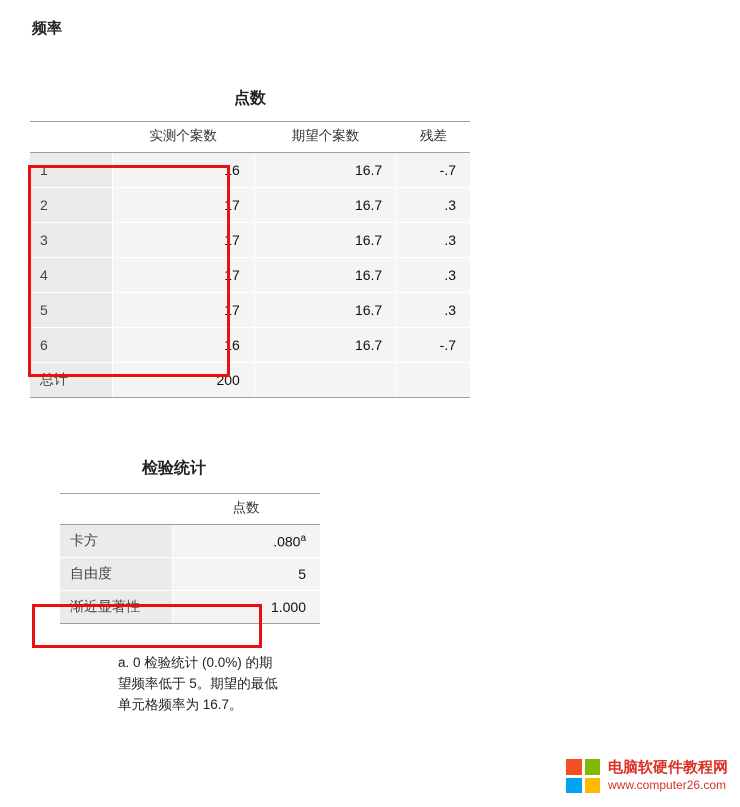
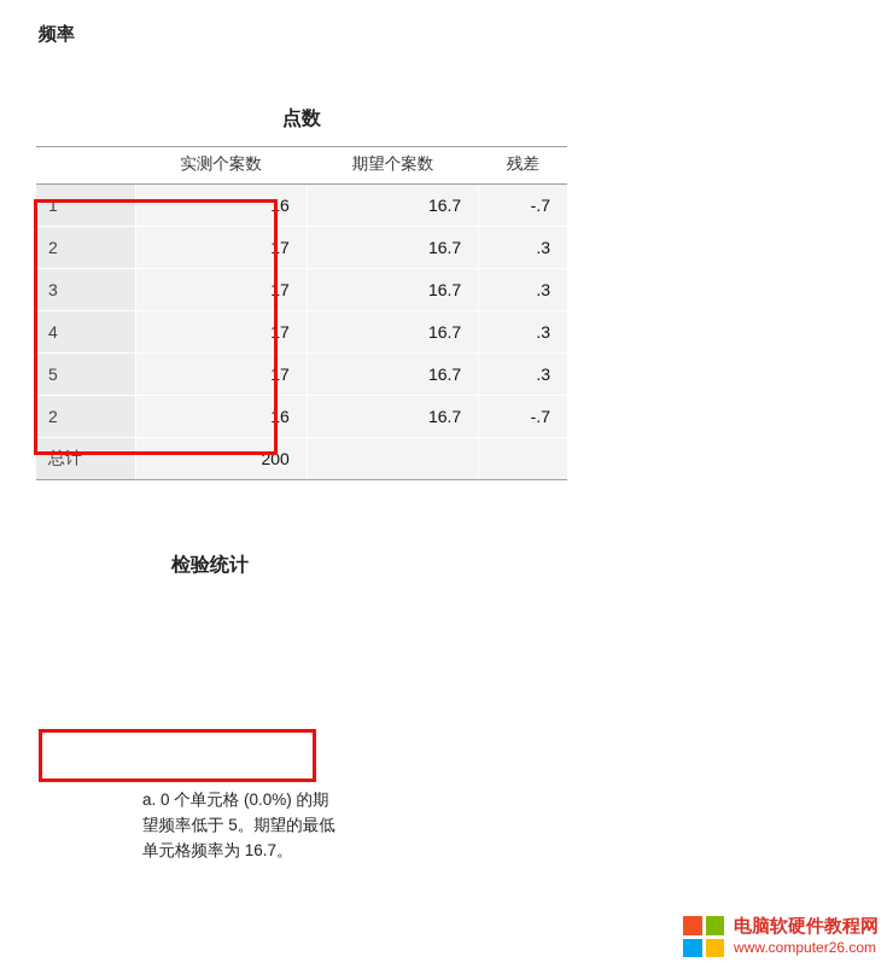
  频率
  点数
  	实测个案数	期望个案数	残差
  1	16	16.7	-.7
  2	17	16.7	.3
  3	17	16.7	.3
  4	17	16.7	.3
  5	17	16.7	.3
- 6	16	16.7	-.7
+ 2	16	16.7	-.7
  总计	200
  检验统计
- 	点数
- 卡方	.080a
- 自由度	5
- 渐近显著性	1.000
- a. 0 检验统计 (0.0%) 的期望频率低于 5。期望的最低单元格频率为 16.7。
+ a. 0 个单元格 (0.0%) 的期望频率低于 5。期望的最低单元格频率为 16.7。
  电脑软硬件教程网
  www.computer26.com
